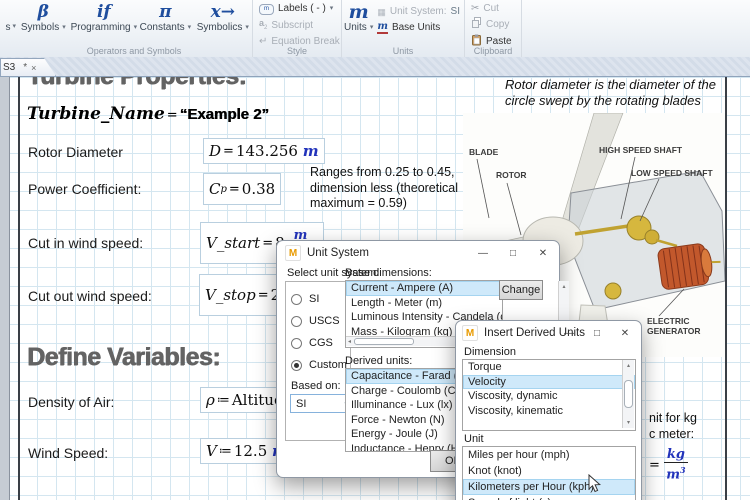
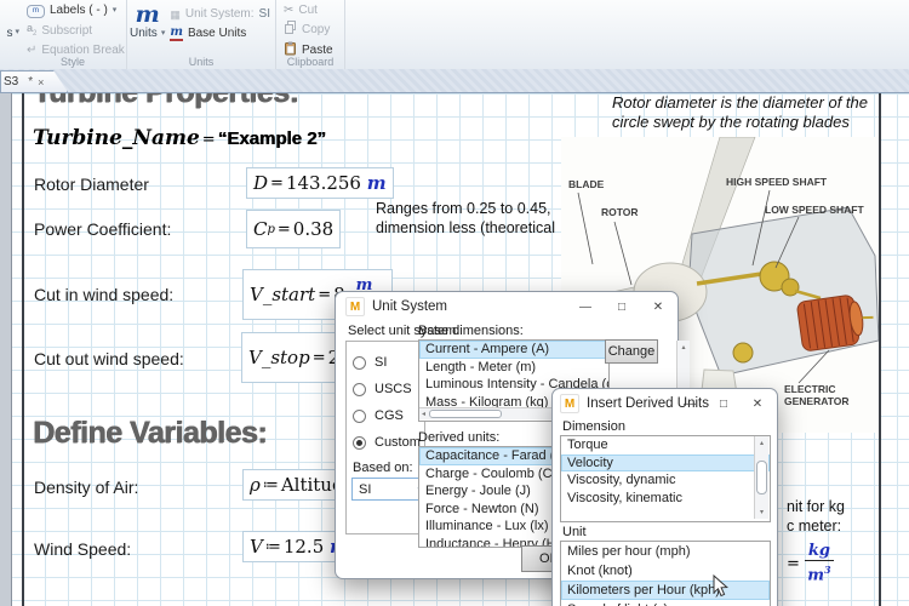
  s
- β
- Symbols
- if
- Programming
- π
- Constants
- x→
- Symbolics
- Operators and Symbols
  Labels ( - )
  Subscript
  ↵
  Equation Break
  Style
  m
  Units
  ▦
  Unit System:
  SI
  m
  Base Units
  Units
  ✂
  Cut
  Copy
  Paste
  Clipboard
  Turbine_Name = “Example 2”
  Rotor Diameter
  D
  =
  143.256
  m
  Power Coefficient:
  C
  p
  =
  0.38
  Ranges from 0.25 to 0.45,
  dimension less (theoretical
- maximum = 0.59)
  Cut in wind speed:
  V_start
  =
  m
  Cut out wind speed:
  V_stop
  =
  Define Variables:
  Density of Air:
  ρ
  ≔
  Altitu
  Wind Speed:
  V
  ≔
  12.5
  Rotor diameter is the diameter of the
  circle swept by the rotating blades
  BLADE
  ROTOR
  HIGH SPEED SHAFT
  LOW SPEED SHAFT
  ELECTRIC
  GENERATOR
  nit for kg
  c meter:
  =
  kg
  m3
  S3
  *
  ×
  M
  Unit System
  —
  □
  ✕
  Select unit system:
  SI
  USCS
  CGS
  Custom
  Based on:
  SI
  Base dimensions:
  Current - Ampere (A)
  Length - Meter (m)
  Luminous Intensity - Candela (
  Mass - Kilogram (kg)
  Change
  Derived units:
  Capacitance - Farad
  Charge - Coulomb (C
- Illuminance - Lux (lx)
+ Energy - Joule (J)
  Force - Newton (N)
- Energy - Joule (J)
+ Illuminance - Lux (lx)
  Inductance - Henry (
  M
  Insert Derived Units
  —
  □
  ✕
  Dimension
  Torque
  Velocity
  Viscosity, dynamic
  Viscosity, kinematic
  Unit
  Miles per hour (mph)
  Knot (knot)
  Kilometers per Hour (kph)
